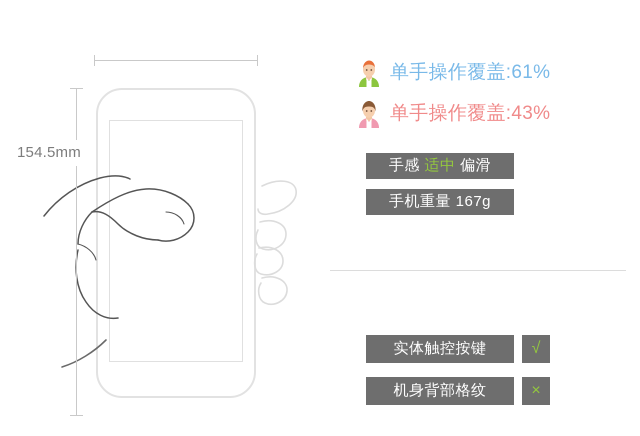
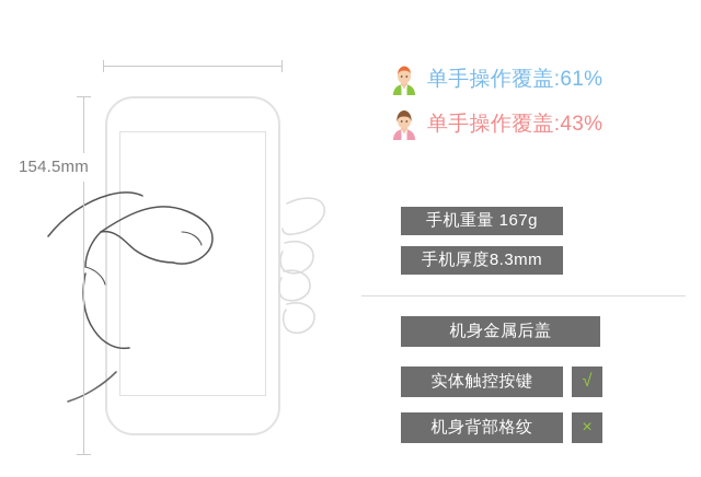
  154.5mm
  单手操作覆盖:61%
  单手操作覆盖:43%
- 手感 适中 偏滑
  手机重量 167g
+ 手机厚度8.3mm
+ 机身金属后盖
  实体触控按键
  √
  机身背部格纹
  ×
